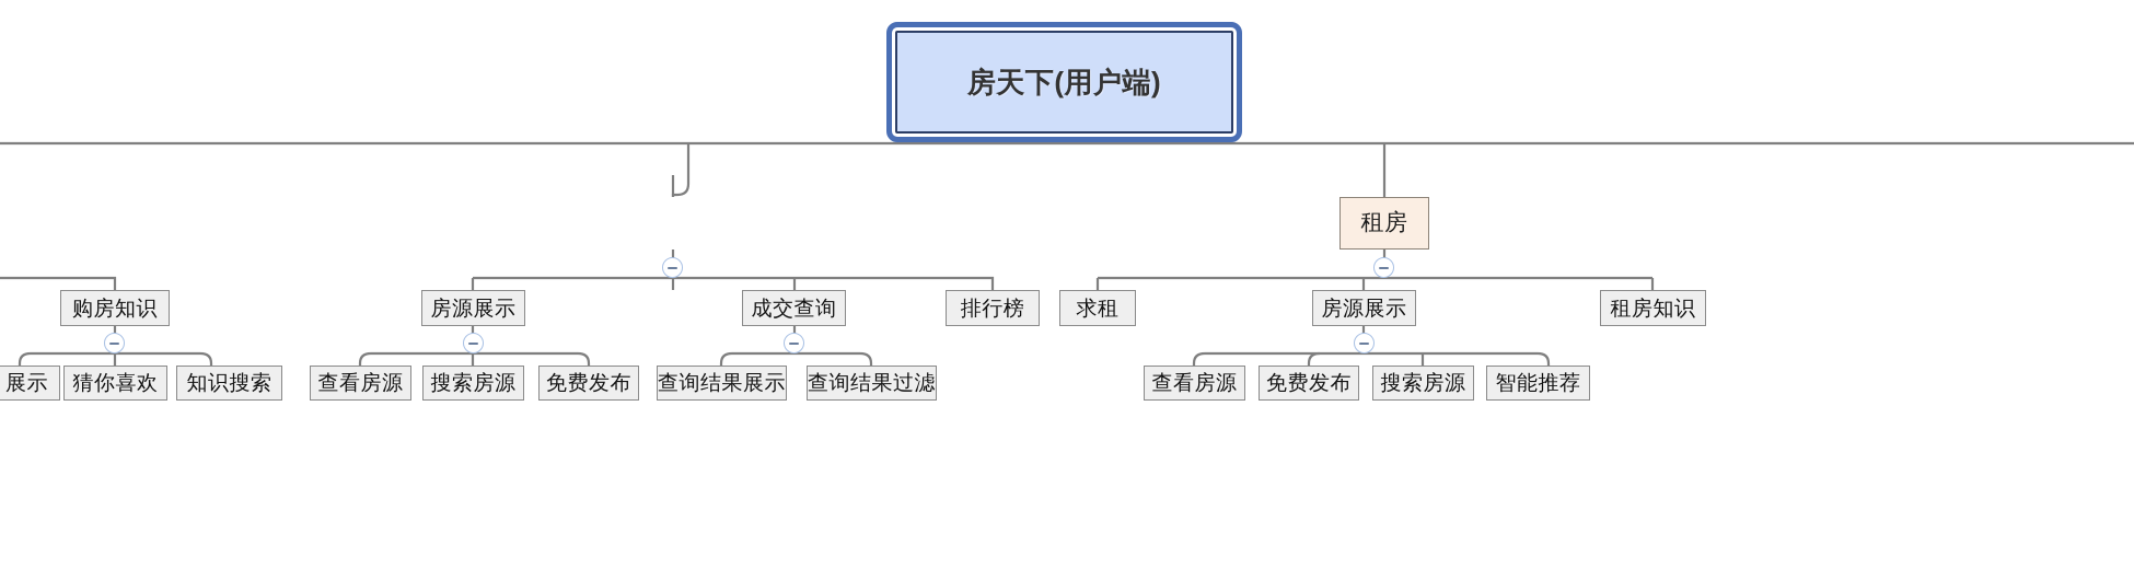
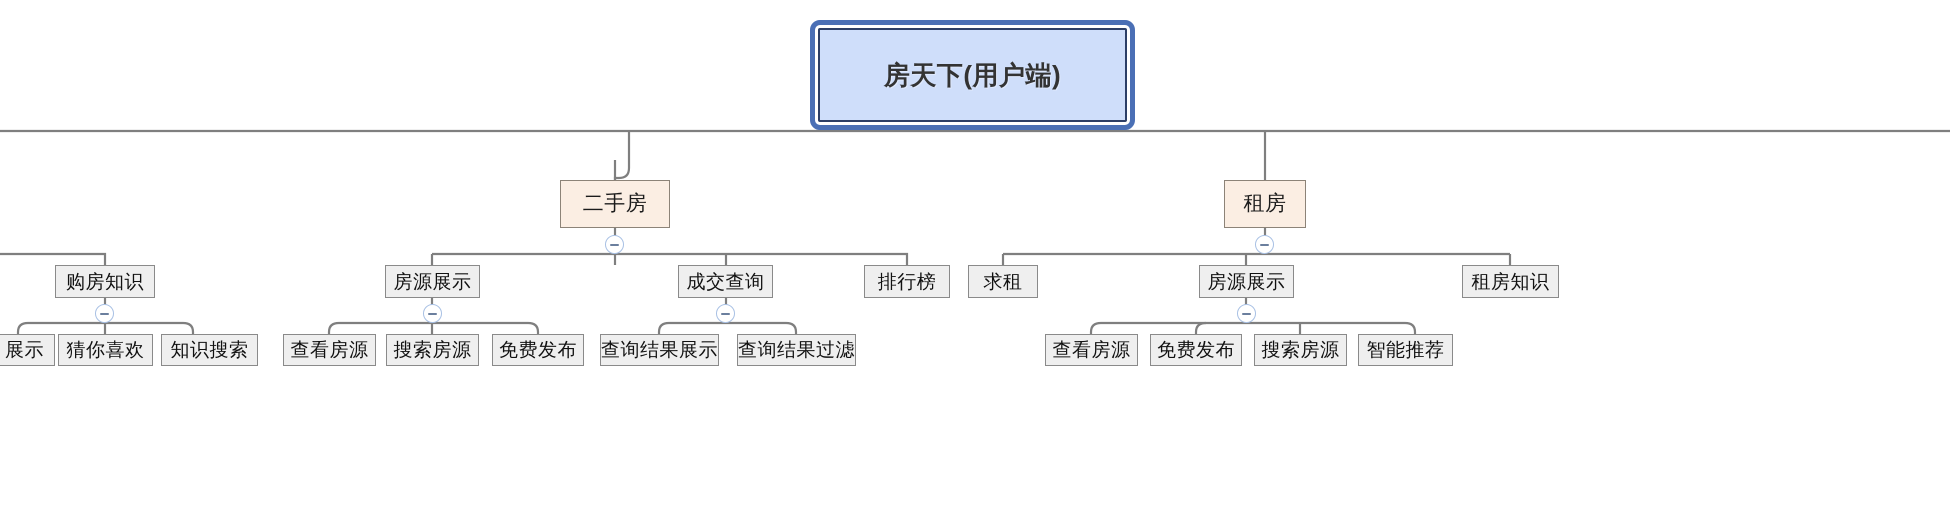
  房天下(用户端)
+ 二手房
  租房
  购房知识
  房源展示
  成交查询
  排行榜
  求租
  房源展示
  租房知识
  展示
  猜你喜欢
  知识搜索
  查看房源
  搜索房源
  免费发布
  查询结果展示
  查询结果过滤
  查看房源
  免费发布
  搜索房源
  智能推荐
